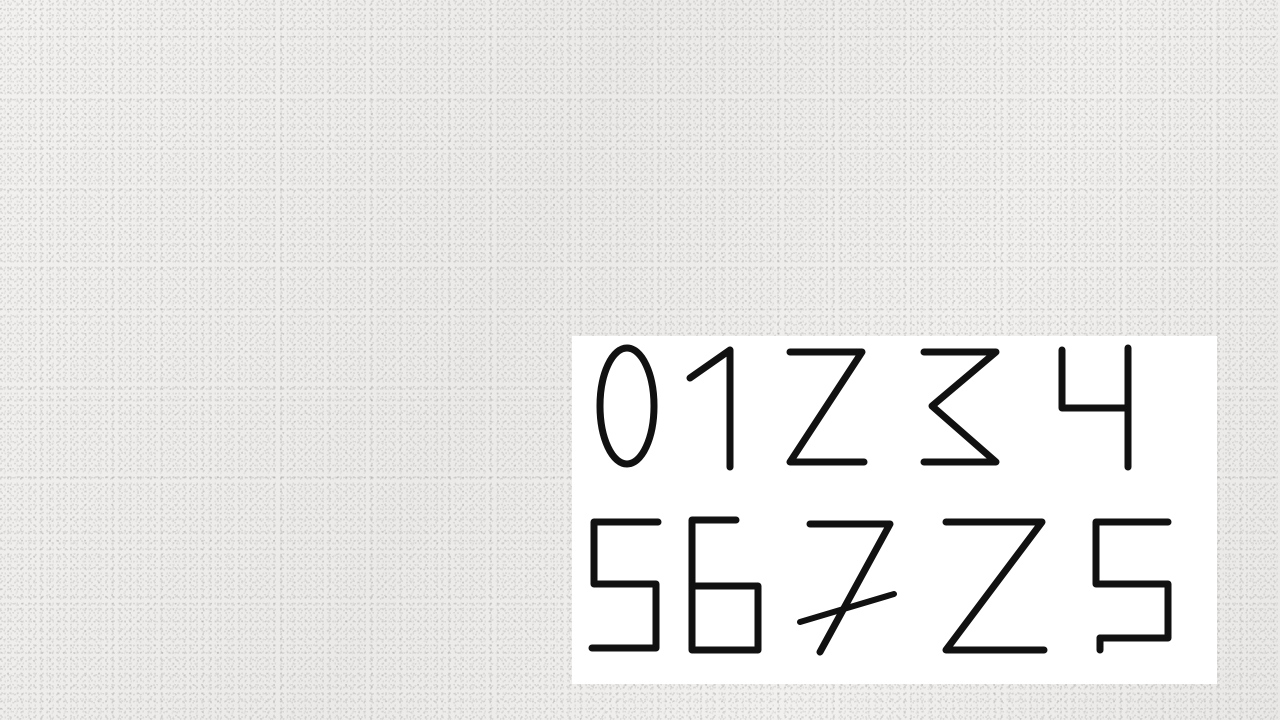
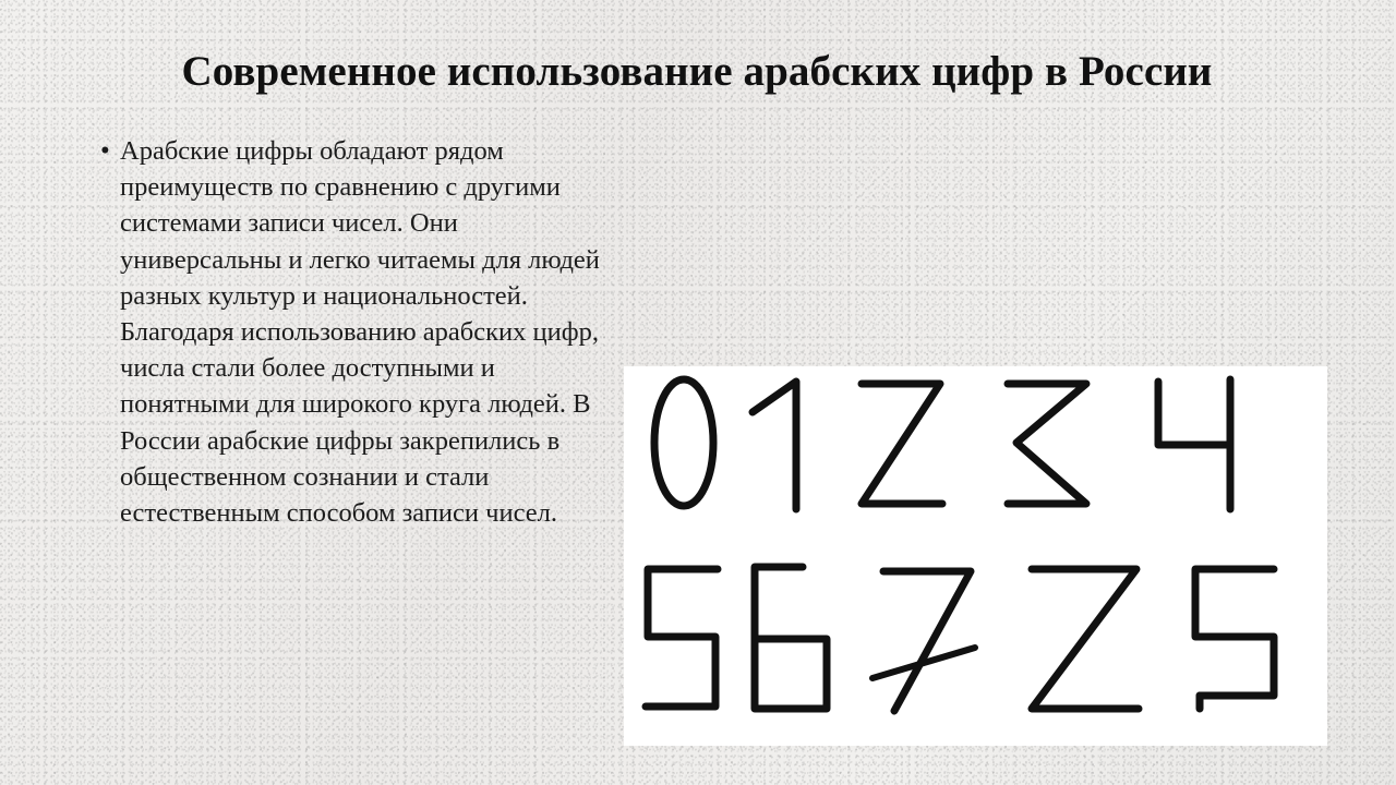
+ Современное использование арабских цифр в России
+ •
+ Арабские цифры обладают рядом преимуществ по сравнению с другими системами записи чисел. Они универсальны и легко читаемы для людей разных культур и национальностей. Благодаря использованию арабских цифр, числа стали более доступными и понятными для широкого круга людей. В России арабские цифры закрепились в общественном сознании и стали естественным способом записи чисел.
